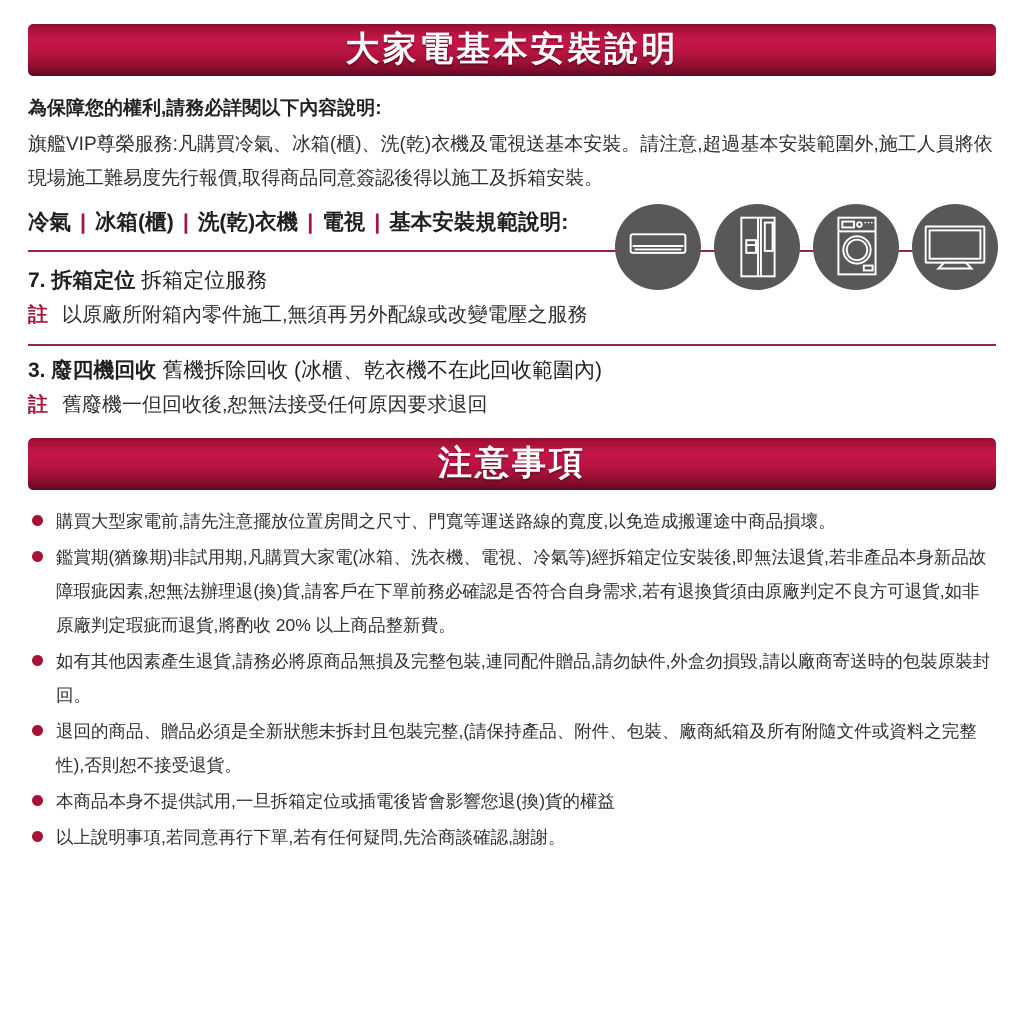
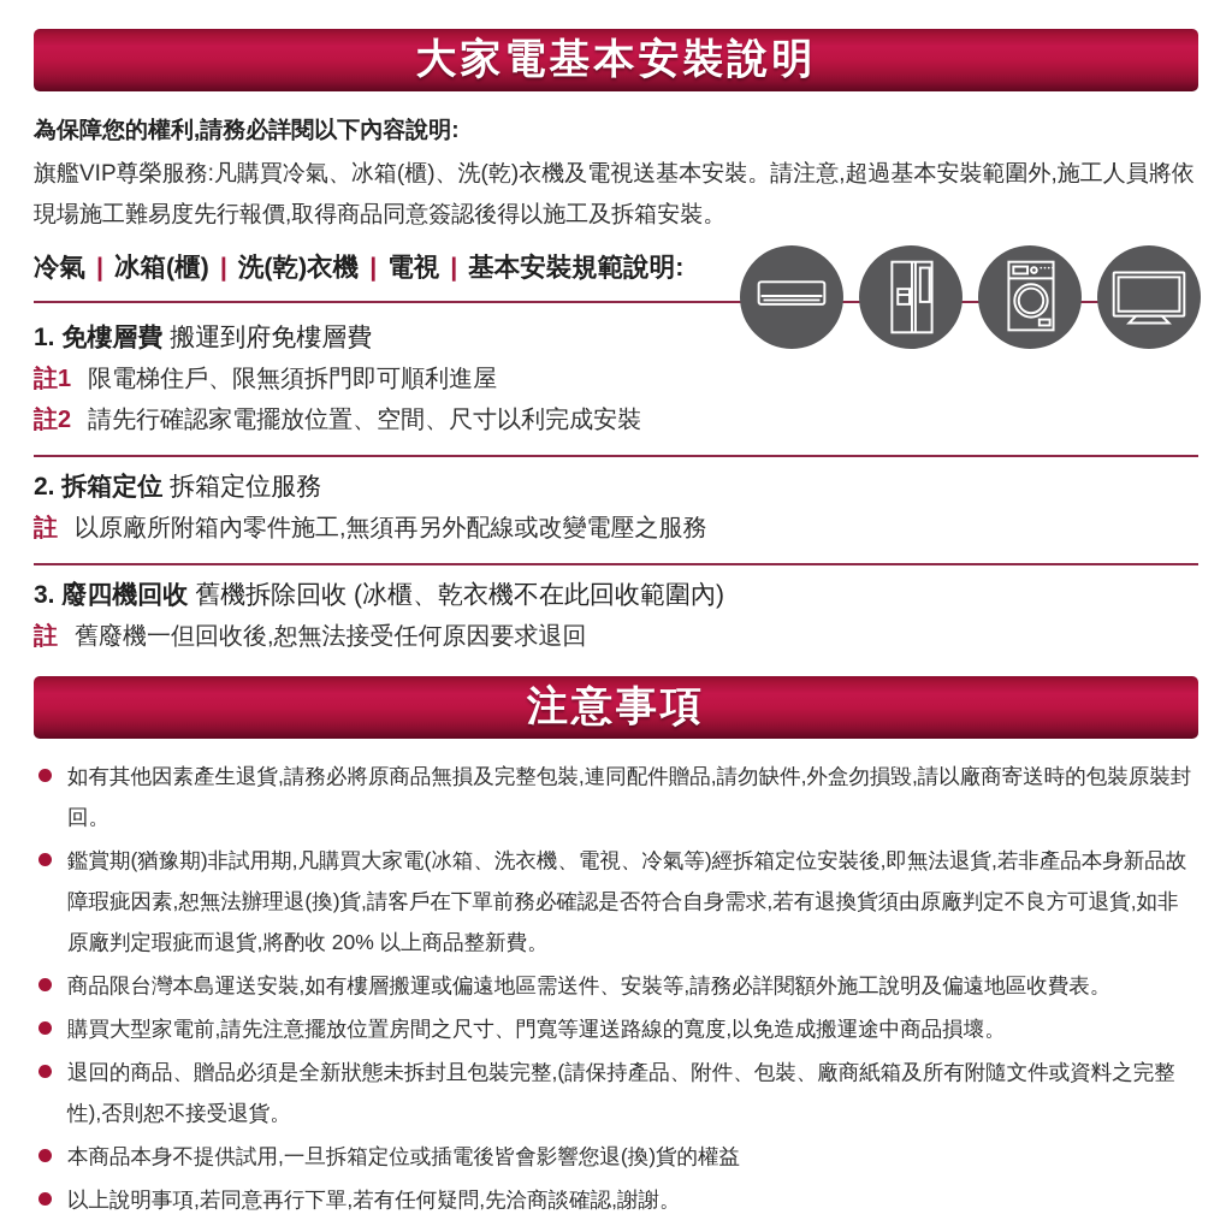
  大家電基本安裝說明
  為保障您的權利,請務必詳閱以下內容說明:
  旗艦VIP尊榮服務:凡購買冷氣、冰箱(櫃)、洗(乾)衣機及電視送基本安裝。請注意,超過基本安裝範圍外,施工人員將依現場施工難易度先行報價,取得商品同意簽認後得以施工及拆箱安裝。
  冷氣 | 冰箱(櫃) | 洗(乾)衣機 | 電視 | 基本安裝規範說明:
+ 1. 免樓層費 搬運到府免樓層費
+ 註1
+ 限電梯住戶、限無須拆門即可順利進屋
+ 註2
+ 請先行確認家電擺放位置、空間、尺寸以利完成安裝
- 7. 拆箱定位 拆箱定位服務
+ 2. 拆箱定位 拆箱定位服務
  註
  以原廠所附箱內零件施工,無須再另外配線或改變電壓之服務
  3. 廢四機回收 舊機拆除回收 (冰櫃、乾衣機不在此回收範圍內)
  註
  舊廢機一但回收後,恕無法接受任何原因要求退回
  注意事項
- 購買大型家電前,請先注意擺放位置房間之尺寸、門寬等運送路線的寬度,以免造成搬運途中商品損壞。
+ 如有其他因素產生退貨,請務必將原商品無損及完整包裝,連同配件贈品,請勿缺件,外盒勿損毀,請以廠商寄送時的包裝原裝封回。
  鑑賞期(猶豫期)非試用期,凡購買大家電(冰箱、洗衣機、電視、冷氣等)經拆箱定位安裝後,即無法退貨,若非產品本身新品故障瑕疵因素,恕無法辦理退(換)貨,請客戶在下單前務必確認是否符合自身需求,若有退換貨須由原廠判定不良方可退貨,如非原廠判定瑕疵而退貨,將酌收 20% 以上商品整新費。
+ 商品限台灣本島運送安裝,如有樓層搬運或偏遠地區需送件、安裝等,請務必詳閱額外施工說明及偏遠地區收費表。
- 如有其他因素產生退貨,請務必將原商品無損及完整包裝,連同配件贈品,請勿缺件,外盒勿損毀,請以廠商寄送時的包裝原裝封回。
+ 購買大型家電前,請先注意擺放位置房間之尺寸、門寬等運送路線的寬度,以免造成搬運途中商品損壞。
  退回的商品、贈品必須是全新狀態未拆封且包裝完整,(請保持產品、附件、包裝、廠商紙箱及所有附隨文件或資料之完整性),否則恕不接受退貨。
  本商品本身不提供試用,一旦拆箱定位或插電後皆會影響您退(換)貨的權益
  以上說明事項,若同意再行下單,若有任何疑問,先洽商談確認,謝謝。
